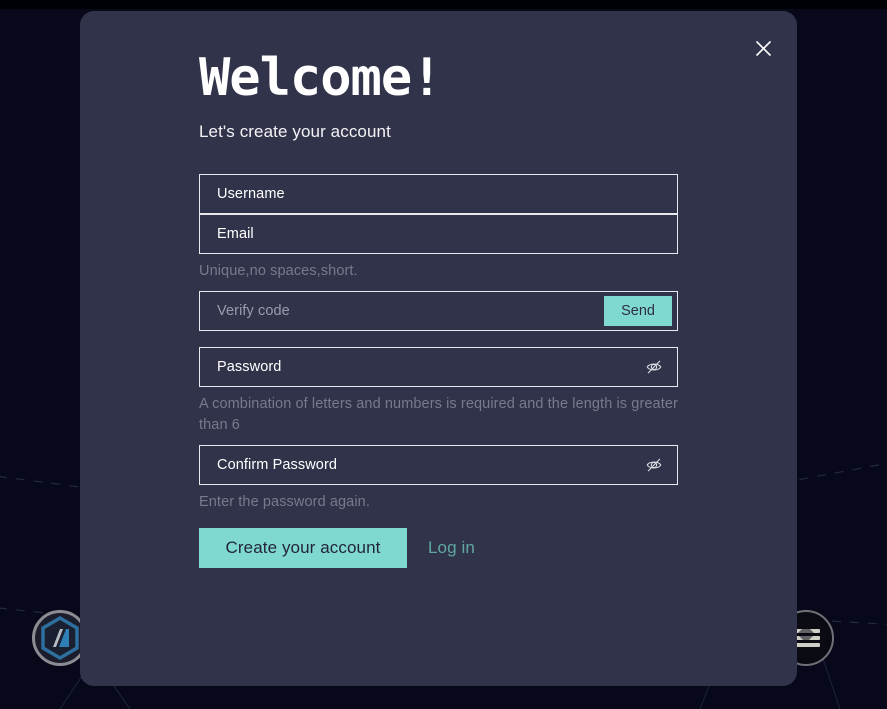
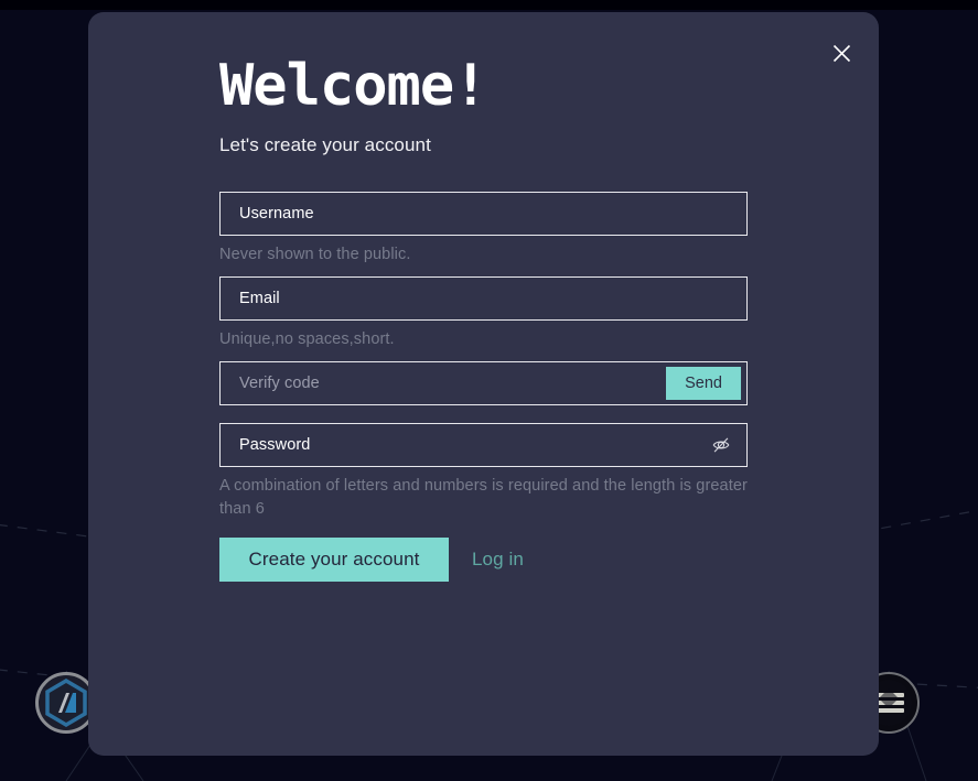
  Welcome!
  Let's create your account
  Username
+ Never shown to the public.
  Email
  Unique,no spaces,short.
  Verify code
  Send
  Password
  A combination of letters and numbers is required and the length is greater than 6
- Confirm Password
- Enter the password again.
  Create your account
  Log in
